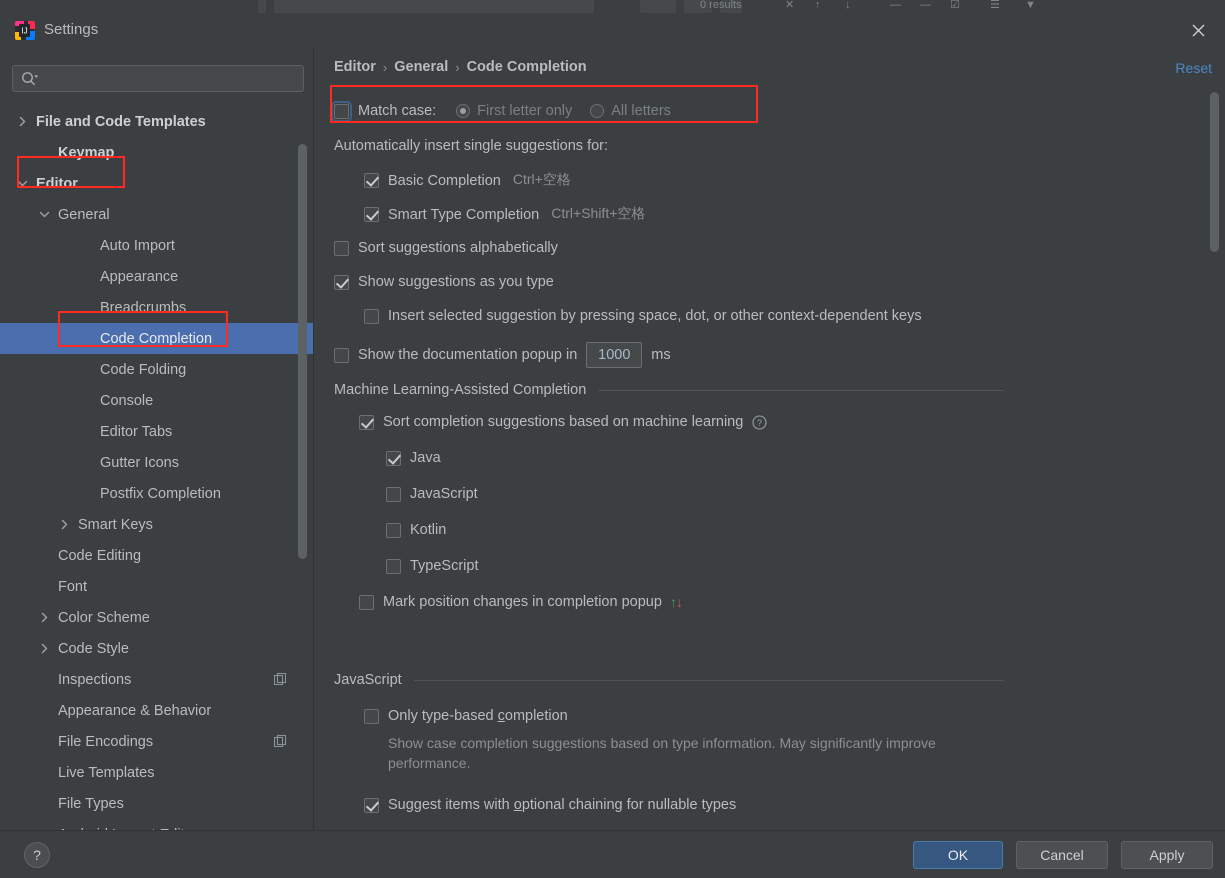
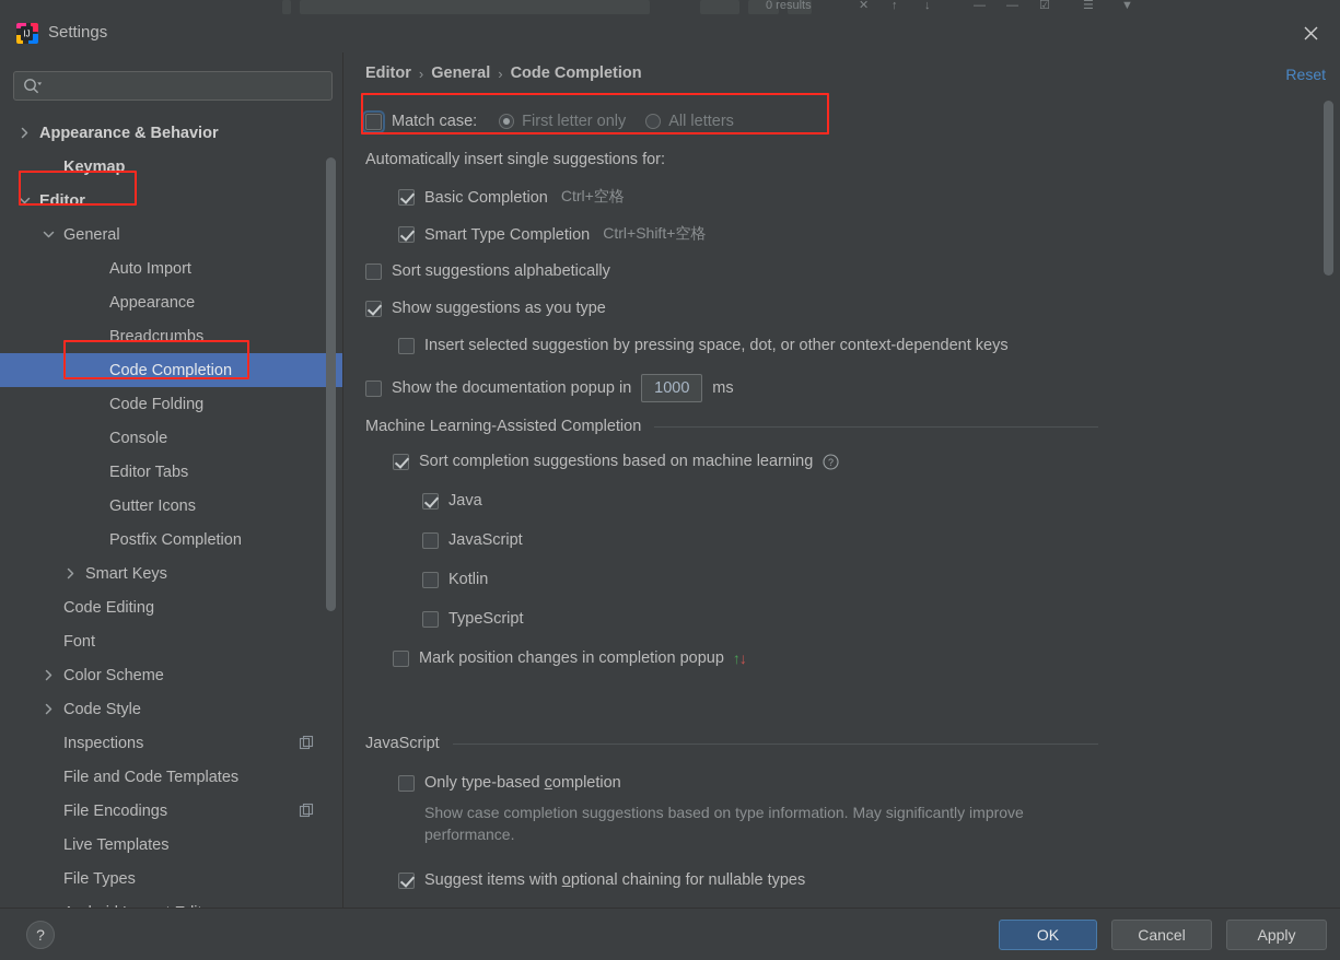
  0 results
  ✕
  ↑
  ↓
  —
  —
  ☑
  ☰
  ▼
  IJ
  Settings
- File and Code Templates
+ Appearance & Behavior
  Keymap
  Editor
  General
  Auto Import
  Appearance
  Breadcrumbs
  Code Completion
  Code Folding
  Console
  Editor Tabs
  Gutter Icons
  Postfix Completion
  Smart Keys
  Code Editing
  Font
  Color Scheme
  Code Style
  Inspections
- Appearance & Behavior
+ File and Code Templates
  File Encodings
  Live Templates
  File Types
  Editor
  ›
  General
  ›
  Code Completion
  Reset
  Match case:
  First letter only
  All letters
  Automatically insert single suggestions for:
  Basic Completion
  Ctrl+空格
  Smart Type Completion
  Ctrl+Shift+空格
  Sort suggestions alphabetically
  Show suggestions as you type
  Insert selected suggestion by pressing space, dot, or other context-dependent keys
  Show the documentation popup in
  1000
  ms
  Machine Learning-Assisted Completion
  Sort completion suggestions based on machine learning
  ?
  Java
  JavaScript
  Kotlin
  TypeScript
  Mark position changes in completion popup
  ↑↓
  JavaScript
  Only type-based completion
  Show case completion suggestions based on type information. May significantly improve performance.
  Suggest items with optional chaining for nullable types
  ?
  OK
  Cancel
  Apply
